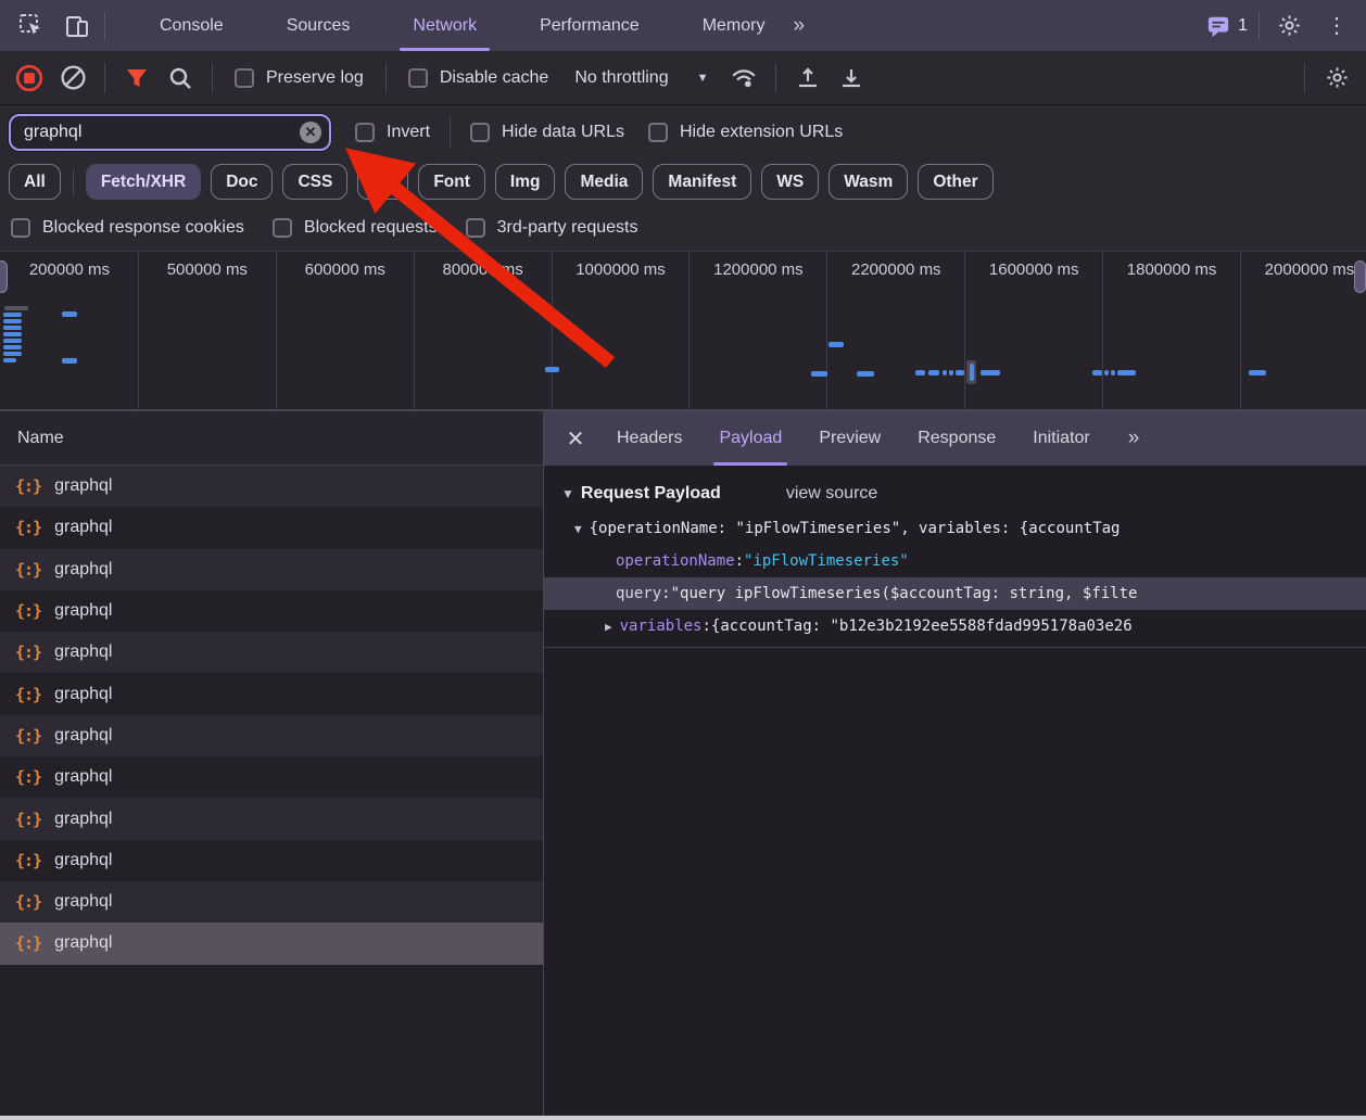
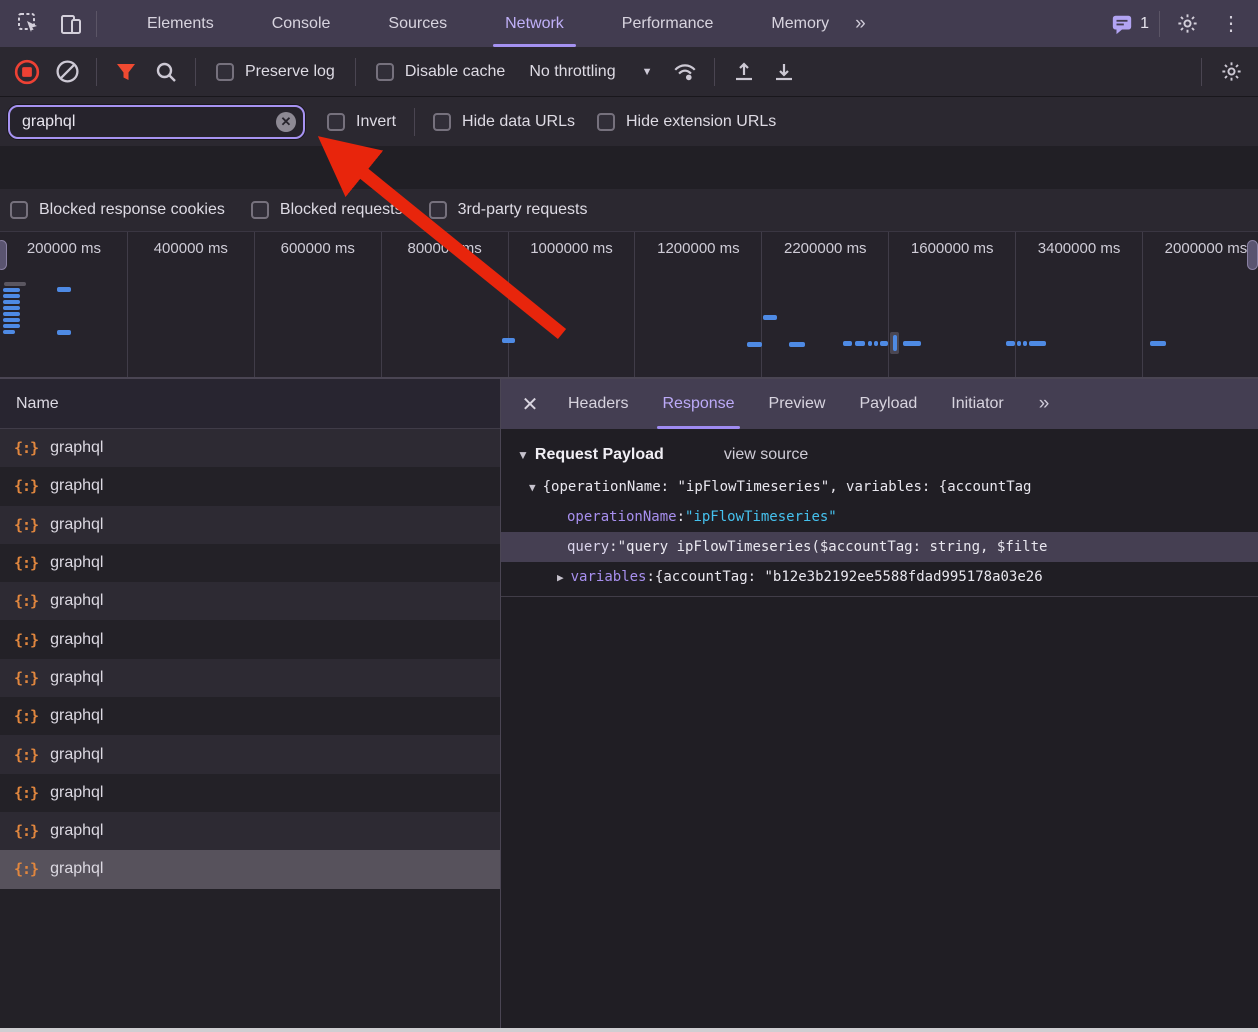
+ Elements
  Console
  Sources
  Network
  Performance
  Memory
  »
  1
  ⋮
  Preserve log
  Disable cache
  No throttling
  ▼
  graphql
  ✕
  Invert
  Hide data URLs
  Hide extension URLs
- All
- Fetch/XHR
- Doc
- CSS
- Font
- Img
- Media
- Manifest
- WS
- Wasm
- Other
  Blocked response cookies
  Blocked request
  3rd-party requests
  200000 ms
- 500000 ms
+ 400000 ms
  600000 ms
  80000 ms
  1000000 ms
  1200000 ms
  2200000 ms
  1600000 ms
- 1800000 ms
+ 3400000 ms
  2000000 ms
  Name
  {:}
  graphql
  {:}
  graphql
  {:}
  graphql
  {:}
  graphql
  {:}
  graphql
  {:}
  graphql
  {:}
  graphql
  {:}
  graphql
  {:}
  graphql
  {:}
  graphql
  {:}
  graphql
  {:}
  graphql
  ✕
  Headers
- Payload
+ Response
  Preview
- Response
+ Payload
  Initiator
  »
  ▼
  Request Payload
  view source
  ▼
  {operationName: "ipFlowTimeseries", variables: {accountTag
  operationName
  :
  "ipFlowTimeseries"
  query
  :
  "query ipFlowTimeseries($accountTag: string, $filte
  ▶
  variables
  :
  {accountTag: "b12e3b2192ee5588fdad995178a03e26
